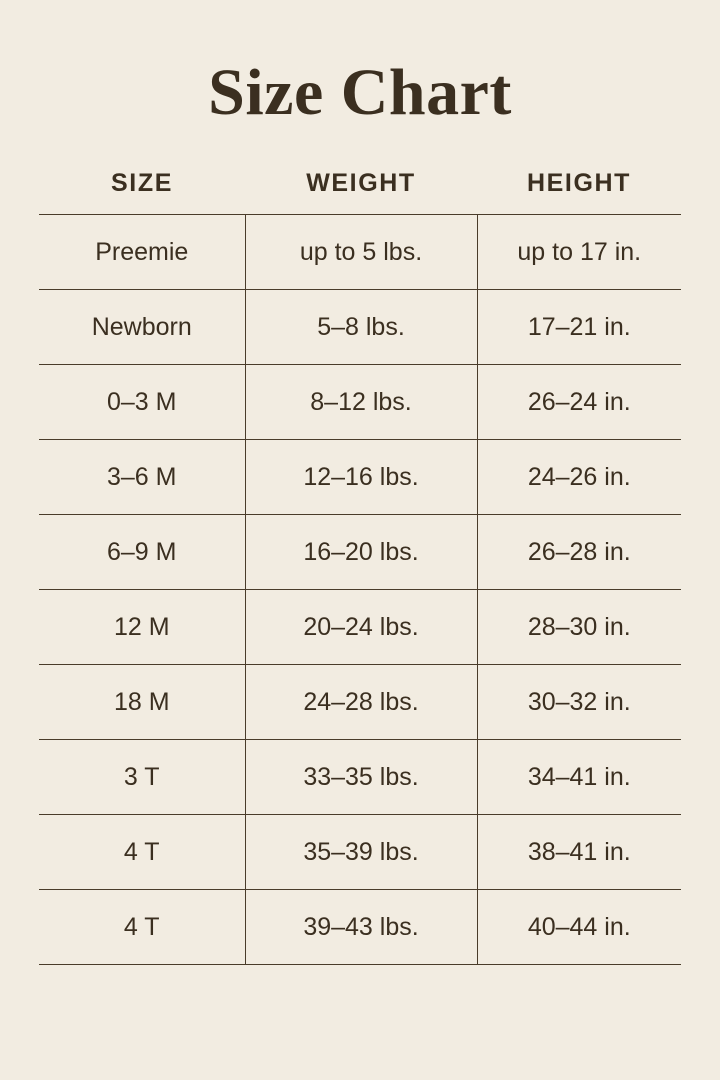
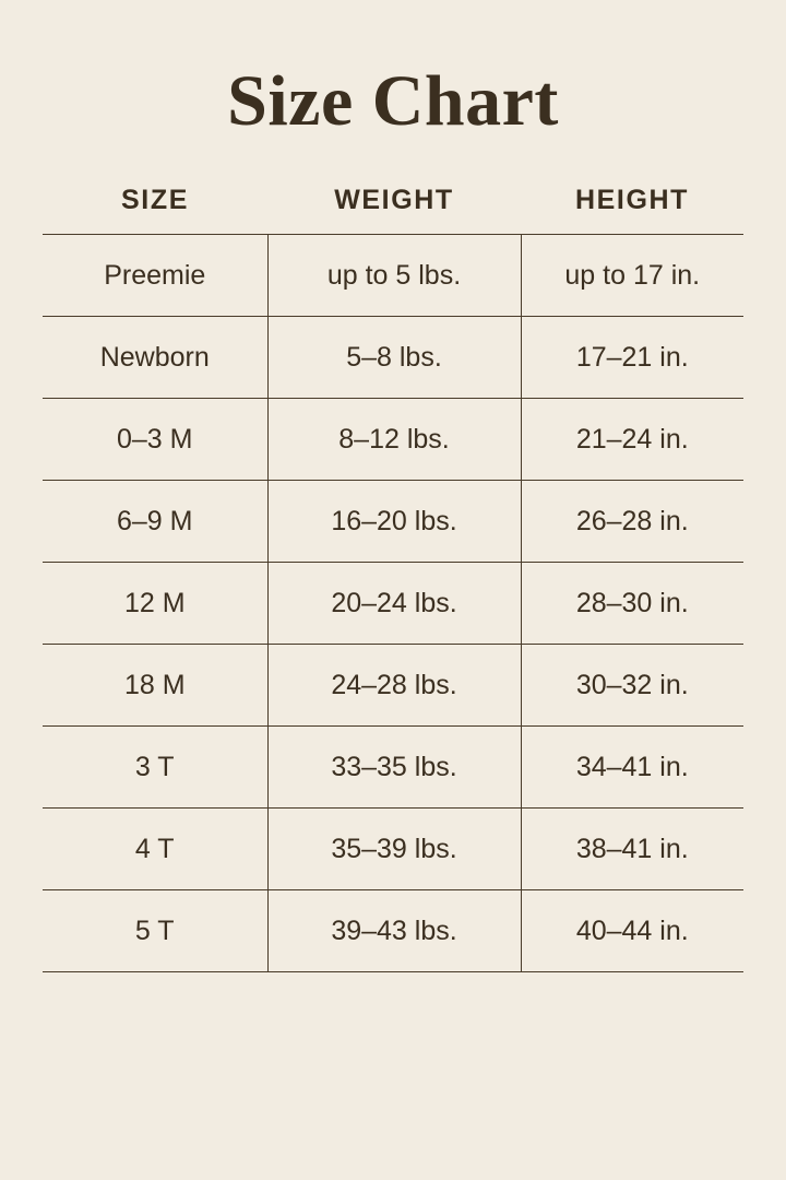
  Size Chart
  SIZE	WEIGHT	HEIGHT
  Preemie	up to 5 lbs.	up to 17 in.
  Newborn	5–8 lbs.	17–21 in.
- 0–3 M	8–12 lbs.	26–24 in.
+ 0–3 M	8–12 lbs.	21–24 in.
- 3–6 M	12–16 lbs.	24–26 in.
  6–9 M	16–20 lbs.	26–28 in.
  12 M	20–24 lbs.	28–30 in.
  18 M	24–28 lbs.	30–32 in.
  3 T	33–35 lbs.	34–41 in.
  4 T	35–39 lbs.	38–41 in.
- 4 T	39–43 lbs.	40–44 in.
+ 5 T	39–43 lbs.	40–44 in.
